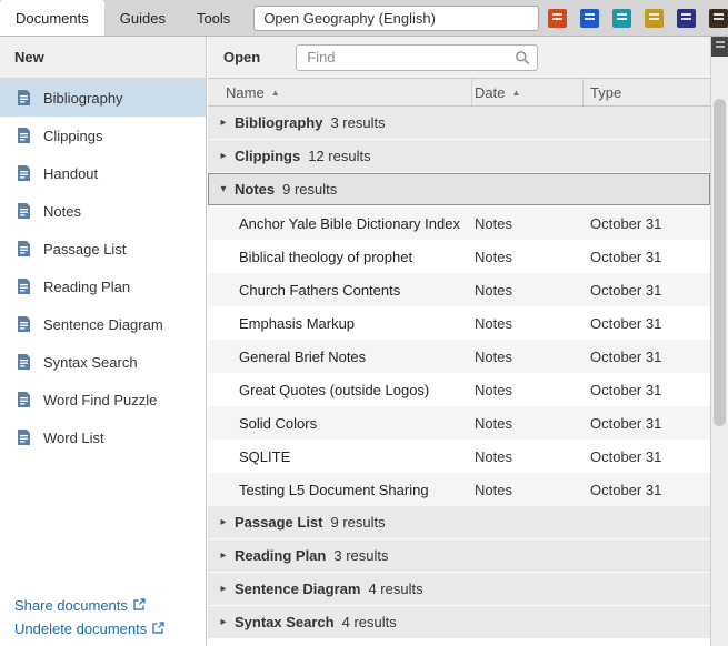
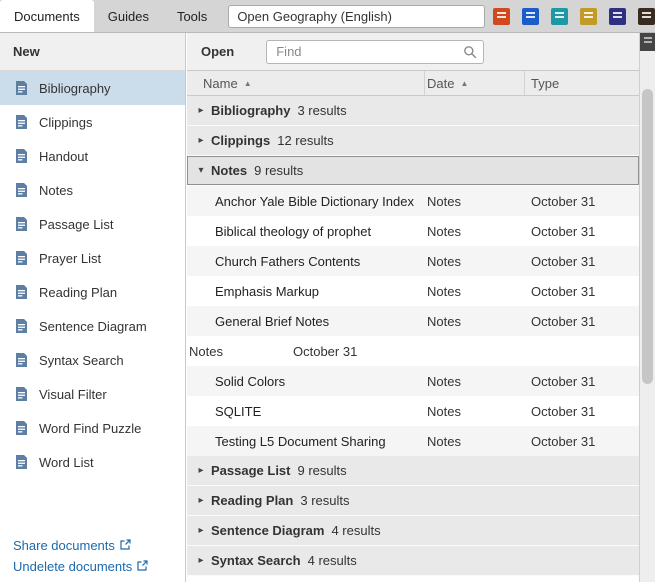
  Documents
  Guides
  Tools
  Open Geography (English)
  New
  Bibliography
  Clippings
  Handout
  Notes
  Passage List
+ Prayer List
  Reading Plan
  Sentence Diagram
  Syntax Search
+ Visual Filter
  Word Find Puzzle
  Word List
  Share documents
  Undelete documents
  Open
  Find
  Name
  ▲
  Date
  ▲
  Type
  ▸
  Bibliography
  3 results
  ▸
  Clippings
  12 results
  ▾
  Notes
  9 results
  Anchor Yale Bible Dictionary Index
  Notes
  October 31
  Biblical theology of prophet
  Notes
  October 31
  Church Fathers Contents
  Notes
  October 31
  Emphasis Markup
  Notes
  October 31
  General Brief Notes
  Notes
  October 31
- Great Quotes (outside Logos)
  Notes
  October 31
  Solid Colors
  Notes
  October 31
  SQLITE
  Notes
  October 31
  Testing L5 Document Sharing
  Notes
  October 31
  ▸
  Passage List
  9 results
  ▸
  Reading Plan
  3 results
  ▸
  Sentence Diagram
  4 results
  ▸
  Syntax Search
  4 results
